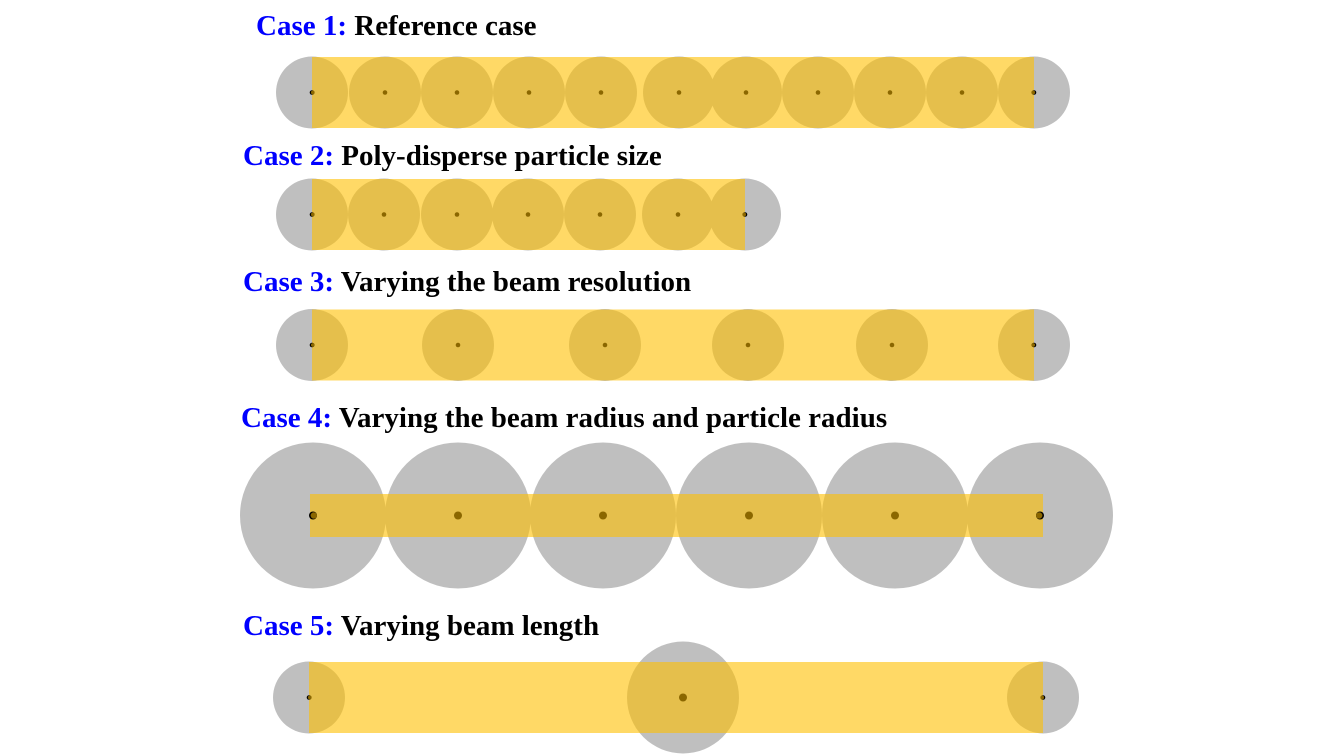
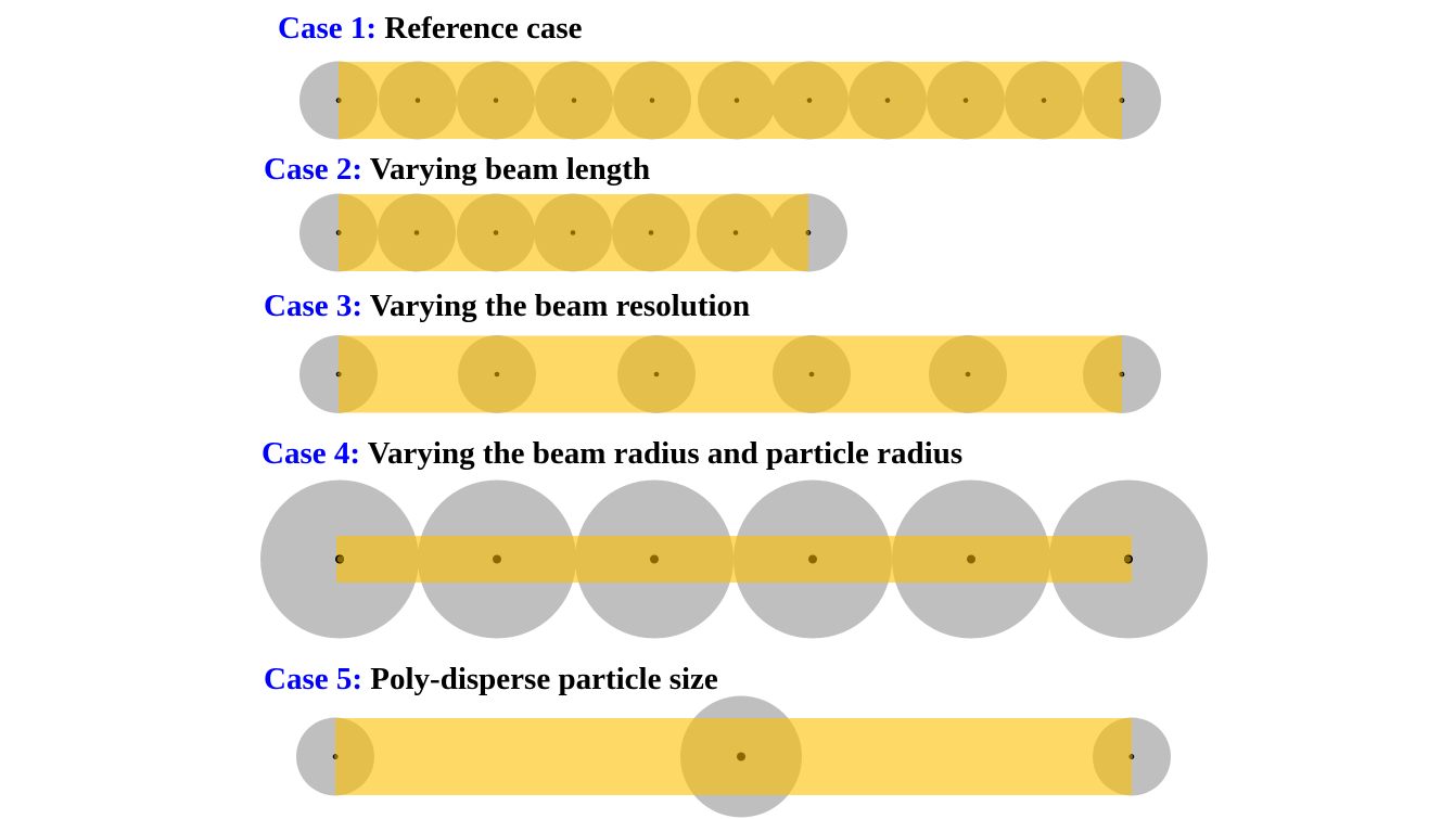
  Case 1: Reference case
- Case 2: Poly-disperse particle size
+ Case 2: Varying beam length
  Case 3: Varying the beam resolution
  Case 4: Varying the beam radius and particle radius
- Case 5: Varying beam length
+ Case 5: Poly-disperse particle size
